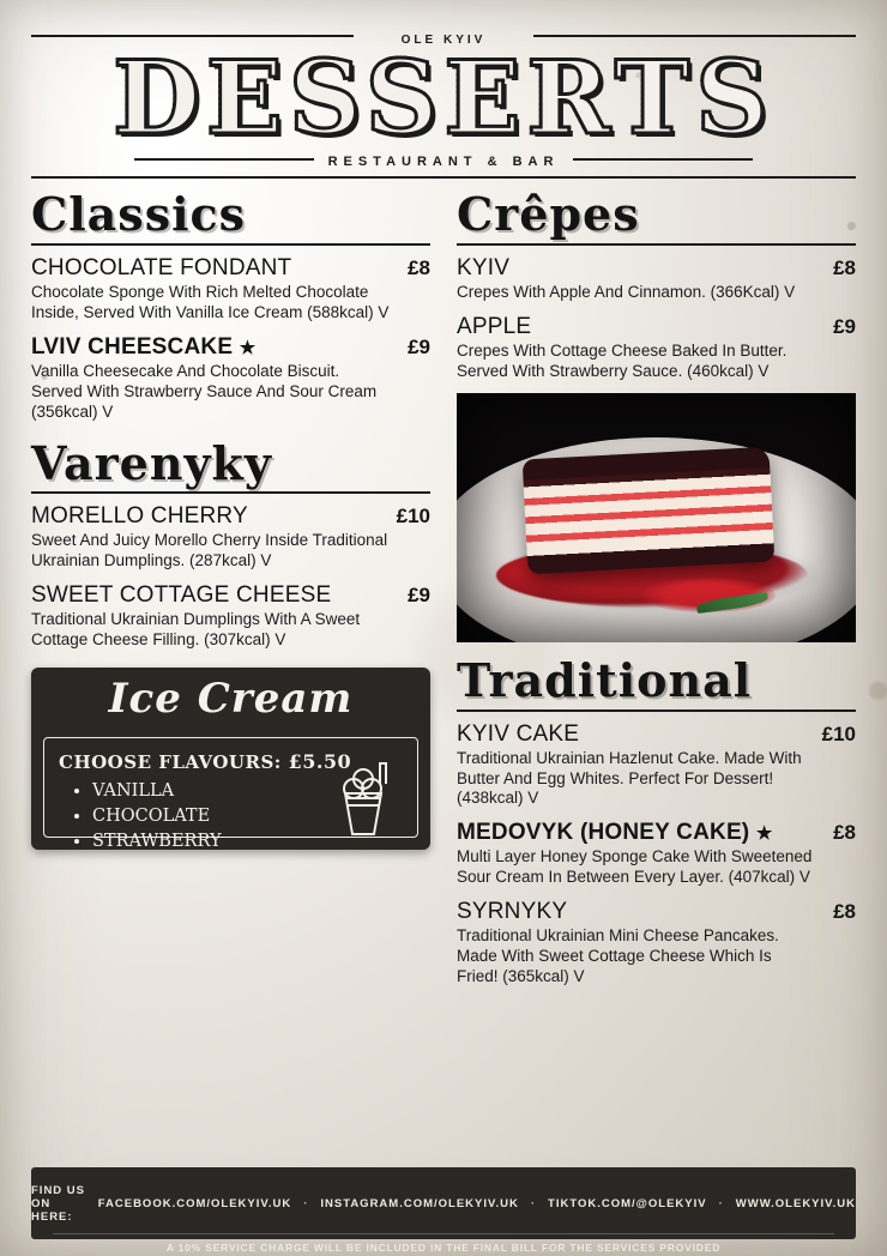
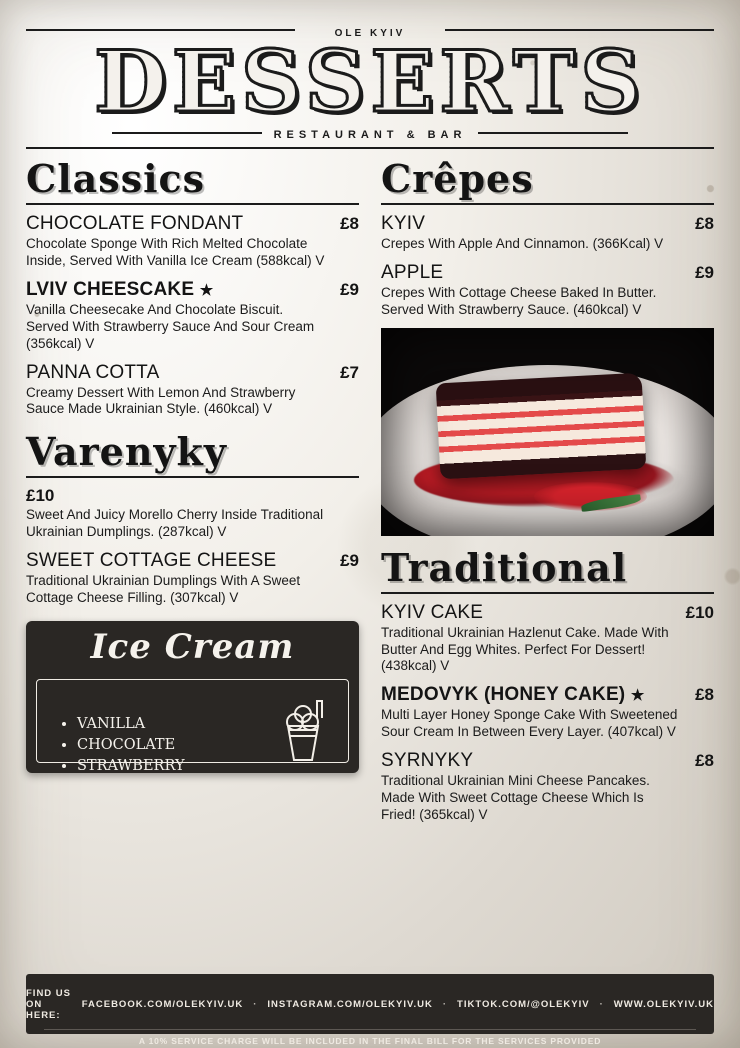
  OLE KYIV
  DESSERTS
  RESTAURANT & BAR
  Classics
  CHOCOLATE FONDANT
  £8
  Chocolate Sponge With Rich Melted Chocolate Inside, Served With Vanilla Ice Cream (588kcal) V
  LVIV CHEESCAKE ★
  £9
  Vanilla Cheesecake And Chocolate Biscuit. Served With Strawberry Sauce And Sour Cream (356kcal) V
+ PANNA COTTA
+ £7
+ Creamy Dessert With Lemon And Strawberry Sauce Made Ukrainian Style. (460kcal) V
  Varenyky
- MORELLO CHERRY
  £10
  Sweet And Juicy Morello Cherry Inside Traditional Ukrainian Dumplings. (287kcal) V
  SWEET COTTAGE CHEESE
  £9
  Traditional Ukrainian Dumplings With A Sweet Cottage Cheese Filling. (307kcal) V
  Ice Cream
- CHOOSE FLAVOURS: £5.50
  VANILLA
  CHOCOLATE
  STRAWBERRY
  Crêpes
  KYIV
  £8
  Crepes With Apple And Cinnamon. (366Kcal) V
  APPLE
  £9
  Crepes With Cottage Cheese Baked In Butter. Served With Strawberry Sauce. (460kcal) V
  Traditional
  KYIV CAKE
  £10
  Traditional Ukrainian Hazlenut Cake. Made With Butter And Egg Whites. Perfect For Dessert! (438kcal) V
  MEDOVYK (HONEY CAKE) ★
  £8
  Multi Layer Honey Sponge Cake With Sweetened Sour Cream In Between Every Layer. (407kcal) V
  SYRNYKY
  £8
  Traditional Ukrainian Mini Cheese Pancakes. Made With Sweet Cottage Cheese Which Is Fried! (365kcal) V
  FIND US ON HERE:
  FACEBOOK.COM/OLEKYIV.UK
  ·
  INSTAGRAM.COM/OLEKYIV.UK
  ·
  TIKTOK.COM/@OLEKYIV
  ·
  WWW.OLEKYIV.UK
  A 10% SERVICE CHARGE WILL BE INCLUDED IN THE FINAL BILL FOR THE SERVICES PROVIDED
